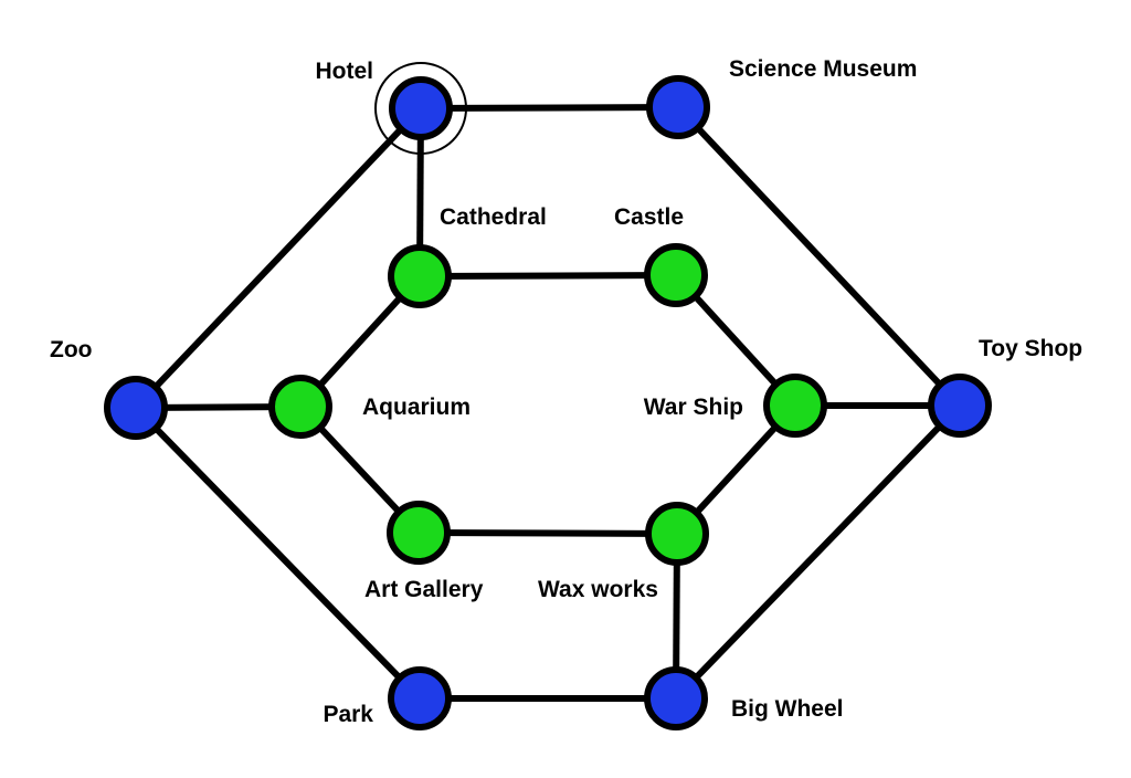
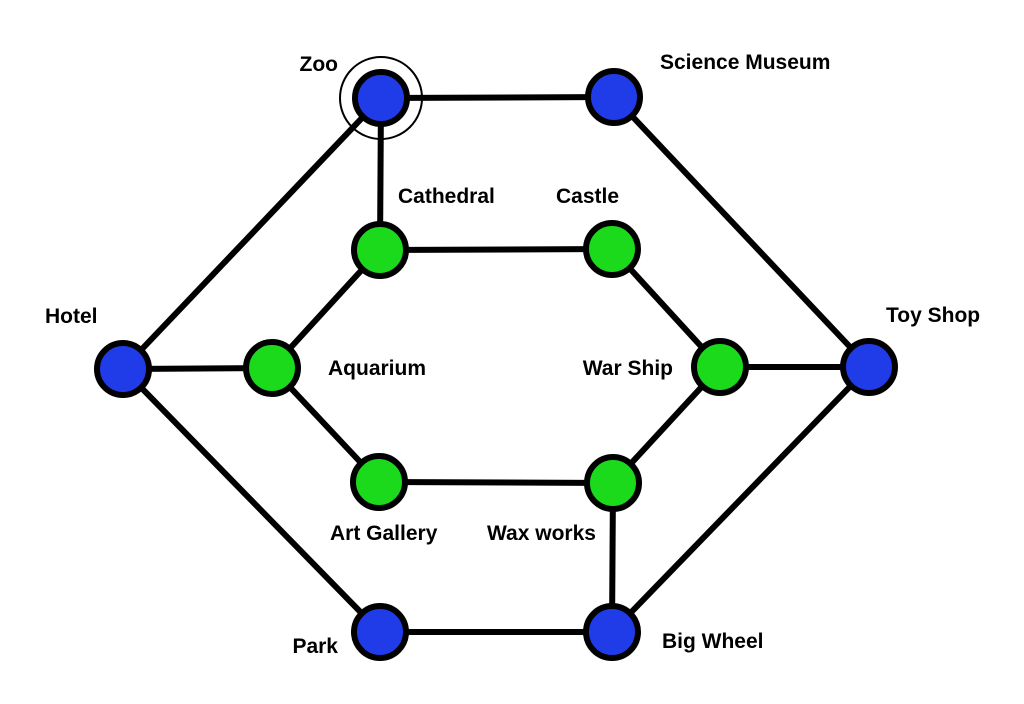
- Hotel
+ Zoo
  Science Museum
  Cathedral
  Castle
- Zoo
+ Hotel
  Aquarium
  War Ship
  Toy Shop
  Art Gallery
  Wax works
  Park
  Big Wheel
